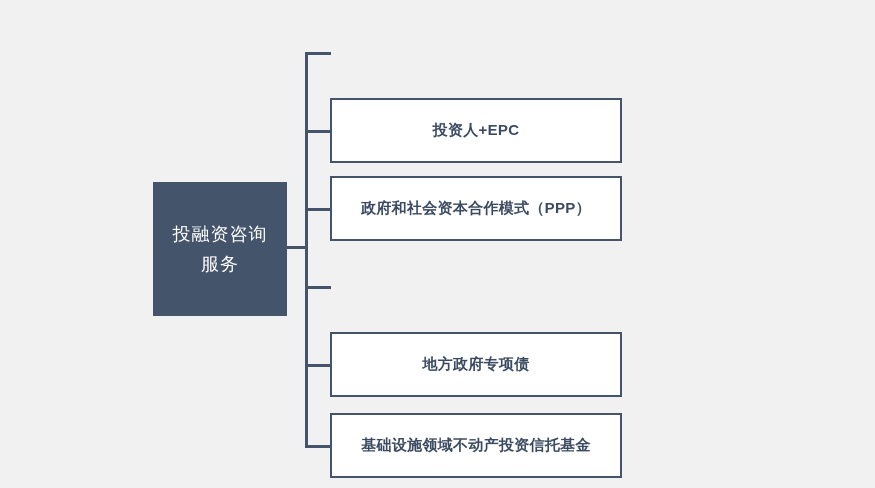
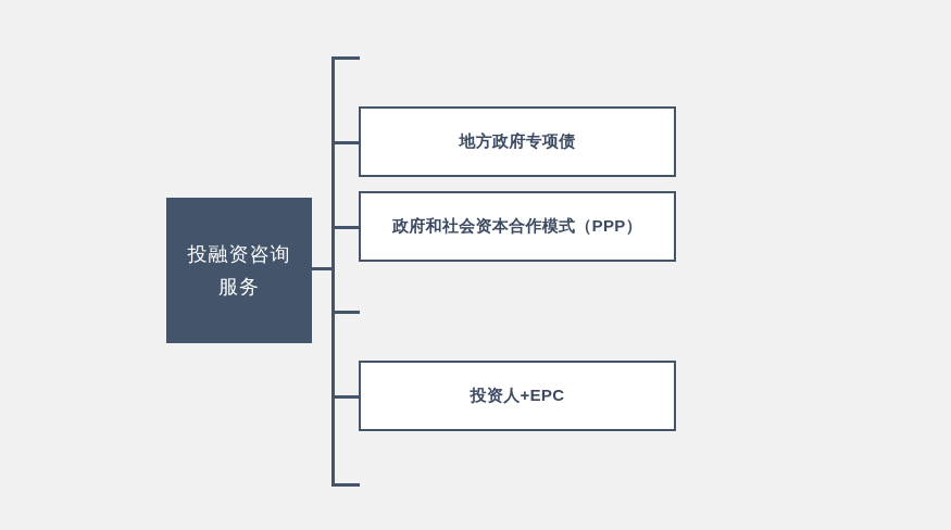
  投融资咨询
  服务
- 投资人+EPC
+ 地方政府专项债
  政府和社会资本合作模式（PPP）
- 地方政府专项债
+ 投资人+EPC
- 基础设施领域不动产投资信托基金
